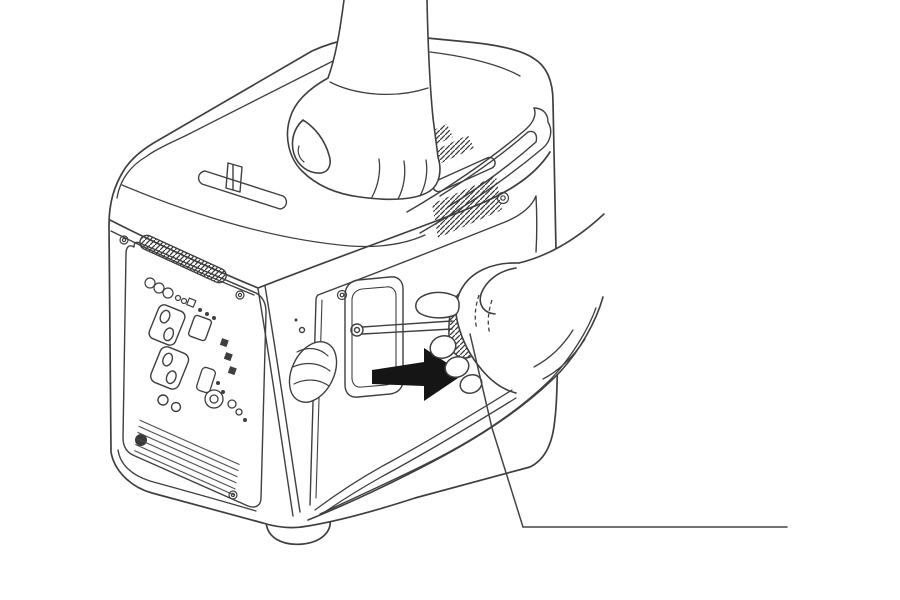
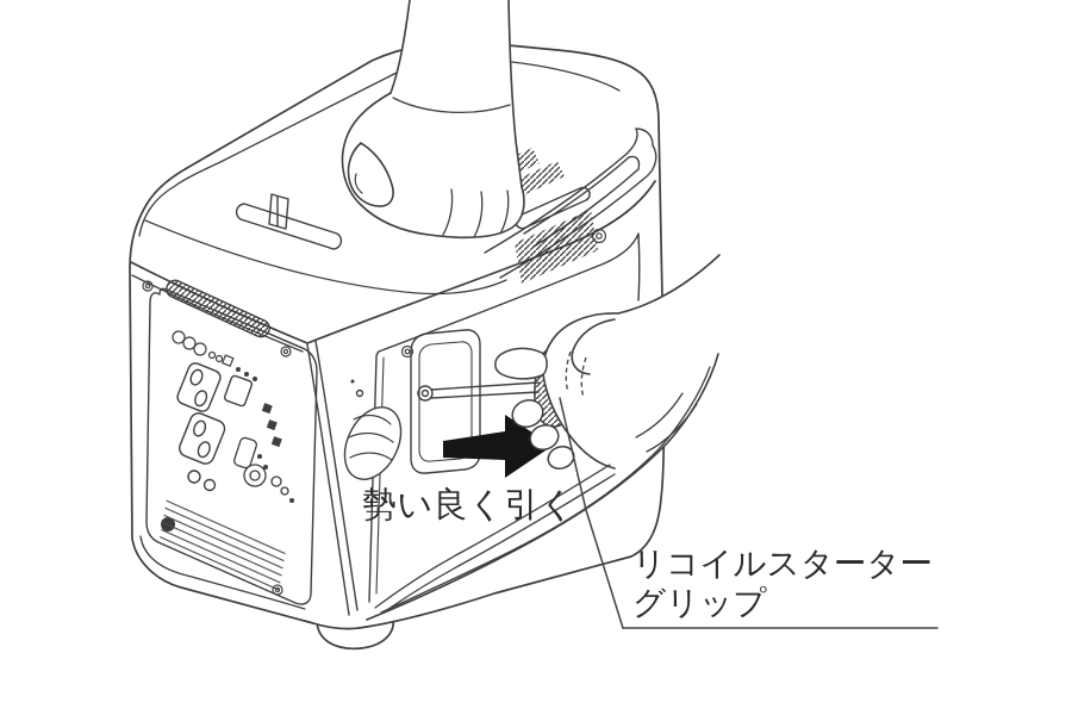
+ 勢い良く引く
+ リコイルスターター
+ グリップ
